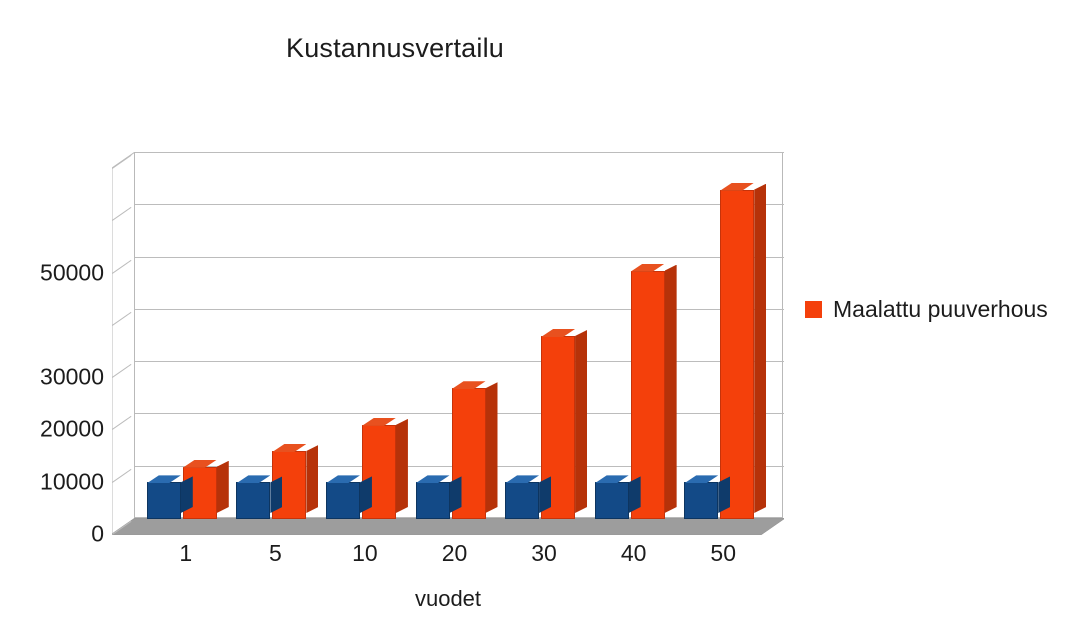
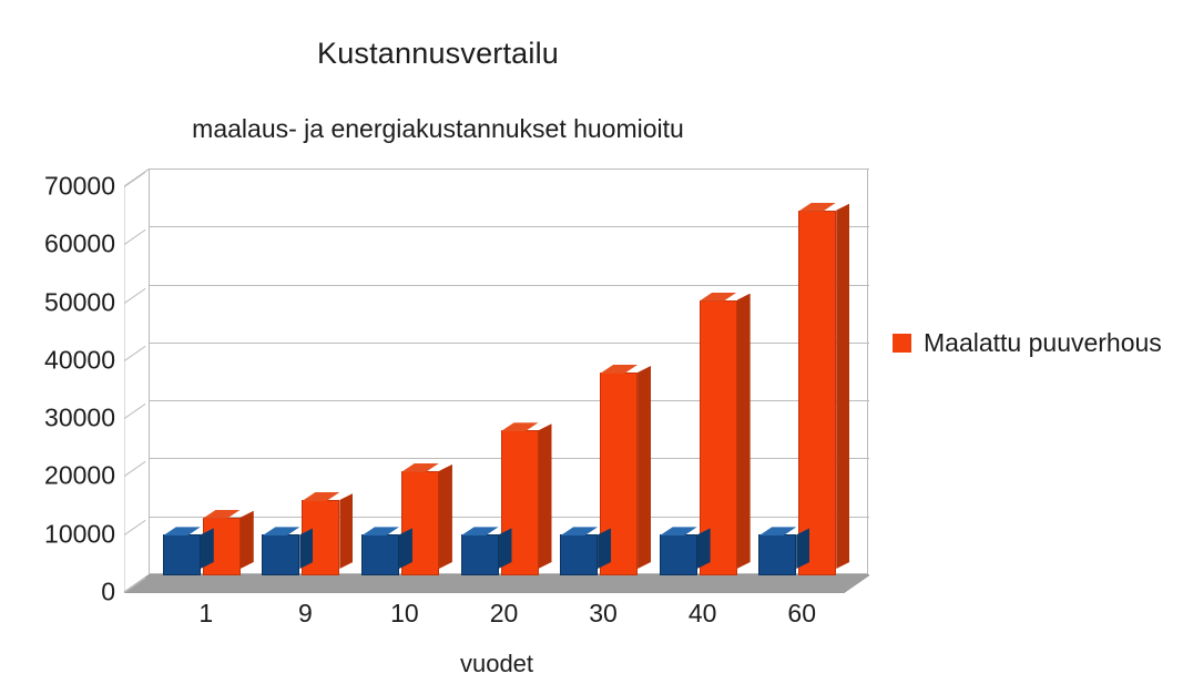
  Kustannusvertailu
+ maalaus- ja energiakustannukset huomioitu
+ 70000
+ 60000
  50000
+ 40000
  30000
  20000
  10000
  0
  1
- 5
+ 9
  10
  20
  30
  40
- 50
+ 60
  vuodet
  Maalattu puuverhous
